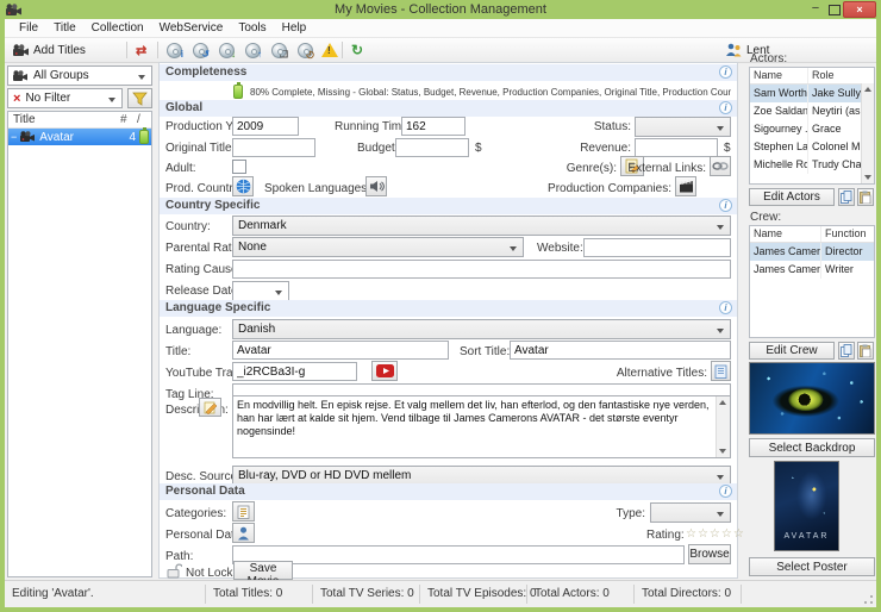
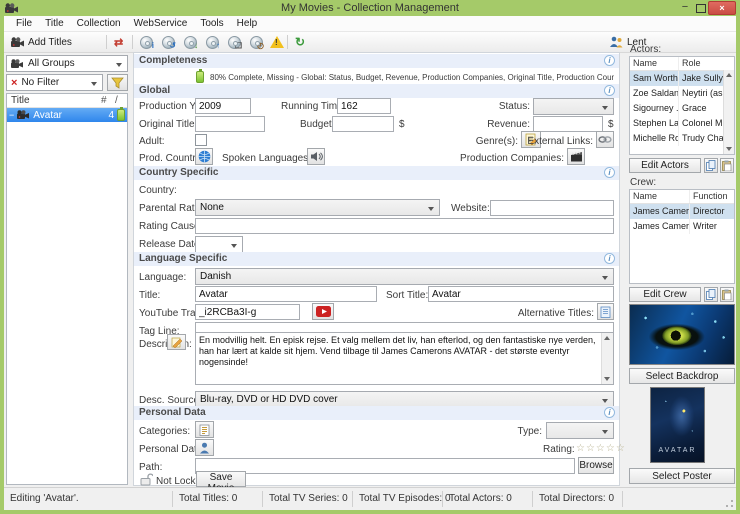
  My Movies - Collection Management
  −
  ×
  File
  Title
  Collection
  WebService
  Tools
  Help
  Add Titles
  ⇄
  i
  ↺
  ↓
  ↑
  ❏
  ◴
  !
  ↻
  Lent
  All Groups
  ×
  No Filter
  Title
  #
  /
  −
  Avatar
  4
  Completeness
  i
  80% Complete, Missing - Global: Status, Budget, Revenue, Production Companies, Original Title, Production Coun
  Global
  i
  Production Y
  2009
  Running Tim
  162
  Status:
  Original Title
  Budget
  $
  Revenue:
  $
  Adult:
  Genre(s):
  External Links:
  Spoken Languages
  Production Companies:
  Country Specific
  i
  Country:
- Denmark
  Parental Rat
  None
  Website:
  Rating Caus
  Release Dat
  Language Specific
  i
  Language:
  Danish
  Title:
  Avatar
  Sort Title:
  Avatar
  _i2RCBa3I-g
  Alternative Titles:
  Tag Line:
  En modvillig helt. En episk rejse. Et valg mellem det liv, han efterlod, og den fantastiske nye verden, han har lært at kalde sit hjem. Vend tilbage til James Camerons AVATAR - det største eventyr nogensinde!
  Desc. Sourc
- Blu-ray, DVD or HD DVD mellem
+ Blu-ray, DVD or HD DVD cover
  Personal Data
  i
  Categories:
  Type:
  Personal Da
  Rating:
  ☆☆☆☆☆
  Path:
  Browse
  Not Lock
  Actors:
  Name
  Role
  Sam Worthi
  Jake Sully
  Zoe Saldan
  Neytiri (as
  Sigourney .
  Grace
  Stephen La
  Michelle Ro
  Trudy Cha
  Edit Actors
  Crew:
  Name
  Function
  James Camer
  Director
  James Camer
  Writer
  Edit Crew
  Select Backdrop
  Select Poster
  Editing 'Avatar'.
  Total Titles: 0
  Total TV Series: 0
  Total TV Episodes: 0
  Total Actors: 0
  Total Directors: 0
